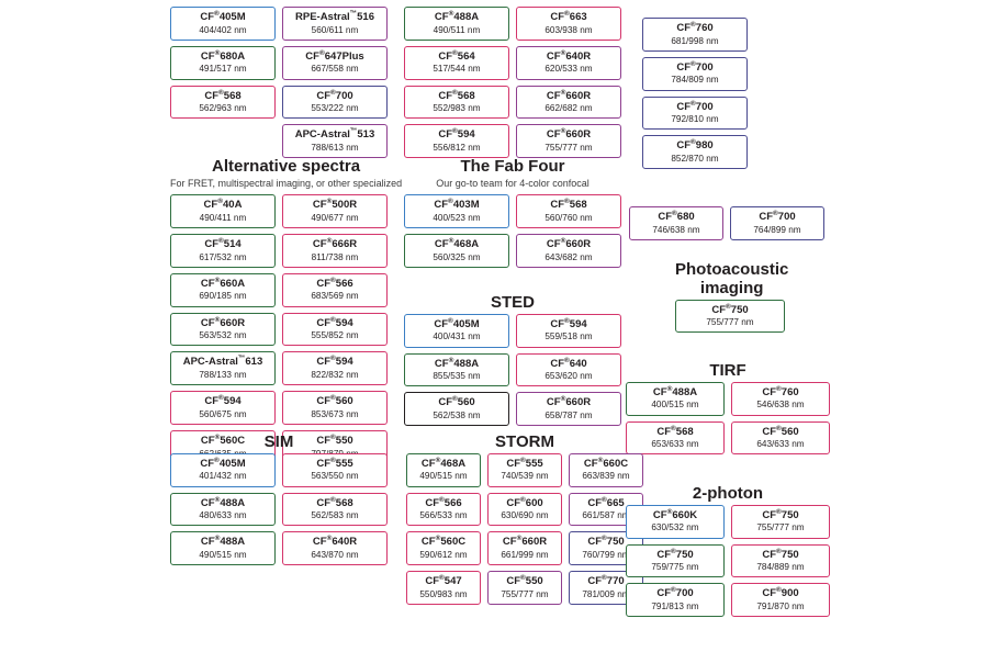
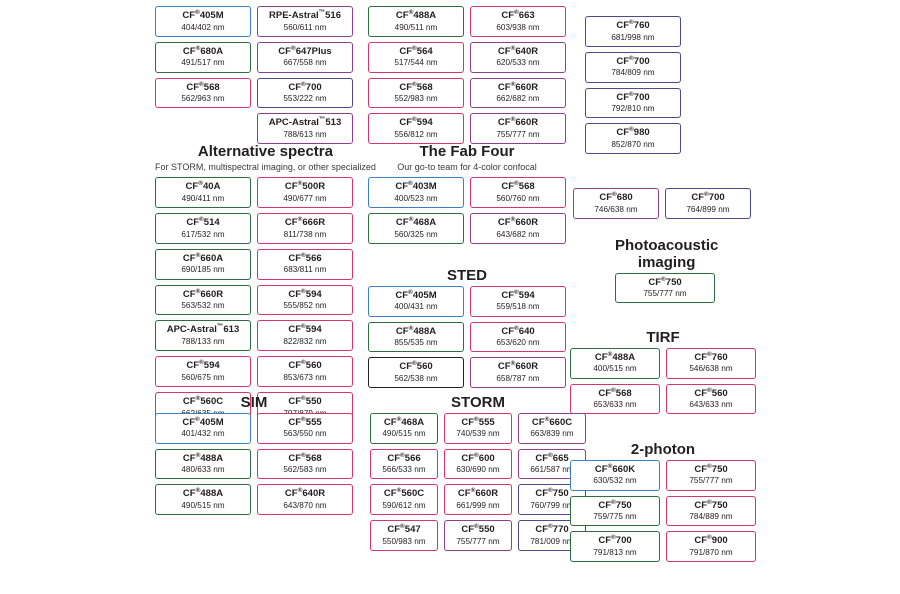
  CF 405M
  404/402 nm
  CF 680A
  491/517 nm
  CF 568
  562/963 nm
  RPE-Astral 516
  560/611 nm
  CF 647Plus
  667/558 nm
  CF 700
  553/222 nm
  APC-Astral 513
  788/613 nm
  CF 488A
  490/511 nm
  CF 564
  517/544 nm
  CF 568
  552/983 nm
  CF 594
  556/812 nm
  CF 663
  603/938 nm
  CF 640R
  620/533 nm
  CF 660R
  662/682 nm
  CF 660R
  755/777 nm
  CF 760
  681/998 nm
  CF 700
  784/809 nm
  CF 700
  792/810 nm
  CF 980
  852/870 nm
  Alternative spectra
- For FRET, multispectral imaging, or other specialized
+ For STORM, multispectral imaging, or other specialized
  CF 40A
  490/411 nm
  CF 514
  617/532 nm
  CF 660A
  690/185 nm
  CF 660R
  563/532 nm
  APC-Astral 613
  788/133 nm
  CF 594
  560/675 nm
  CF 560C
  CF 500R
  490/677 nm
  CF 666R
  811/738 nm
  CF 566
- 683/569 nm
+ 683/811 nm
  CF 594
  555/852 nm
  CF 594
  822/832 nm
  CF 560
  853/673 nm
  CF 550
  The Fab Four
  Our go-to team for 4-color confocal
  CF 403M
  400/523 nm
  CF 468A
  560/325 nm
  CF 568
  560/760 nm
  CF 660R
  643/682 nm
  STED
  CF 405M
  400/431 nm
  CF 488A
  855/535 nm
  CF 560
  562/538 nm
  CF 594
  559/518 nm
  CF 640
  653/620 nm
  CF 660R
  658/787 nm
  CF 680
  746/638 nm
  CF 700
  764/899 nm
  Photoacoustic
  imaging
  CF 750
  755/777 nm
  TIRF
  CF 488A
  400/515 nm
  CF 568
  653/633 nm
  CF 760
  546/638 nm
  CF 560
  643/633 nm
  SIM
  CF 405M
  401/432 nm
  CF 488A
  480/633 nm
  CF 488A
  490/515 nm
  CF 555
  563/550 nm
  CF 568
  562/583 nm
  CF 640R
  643/870 nm
  STORM
  CF 468A
  490/515 nm
  CF 566
  566/533 nm
  CF 560C
  590/612 nm
  CF 547
  550/983 nm
  CF 555
  740/539 nm
  CF 600
  630/690 nm
  CF 660R
  661/999 nm
  CF 550
  755/777 nm
  CF 660C
  663/839 nm
  CF 665
  661/587 n
  CF 750
  760/799 n
  CF 770
  781/009 n
  2-photon
  CF 660K
  630/532 nm
  CF 750
  759/775 nm
  CF 700
  791/813 nm
  CF 750
  755/777 nm
  CF 750
  784/889 nm
  CF 900
  791/870 nm
